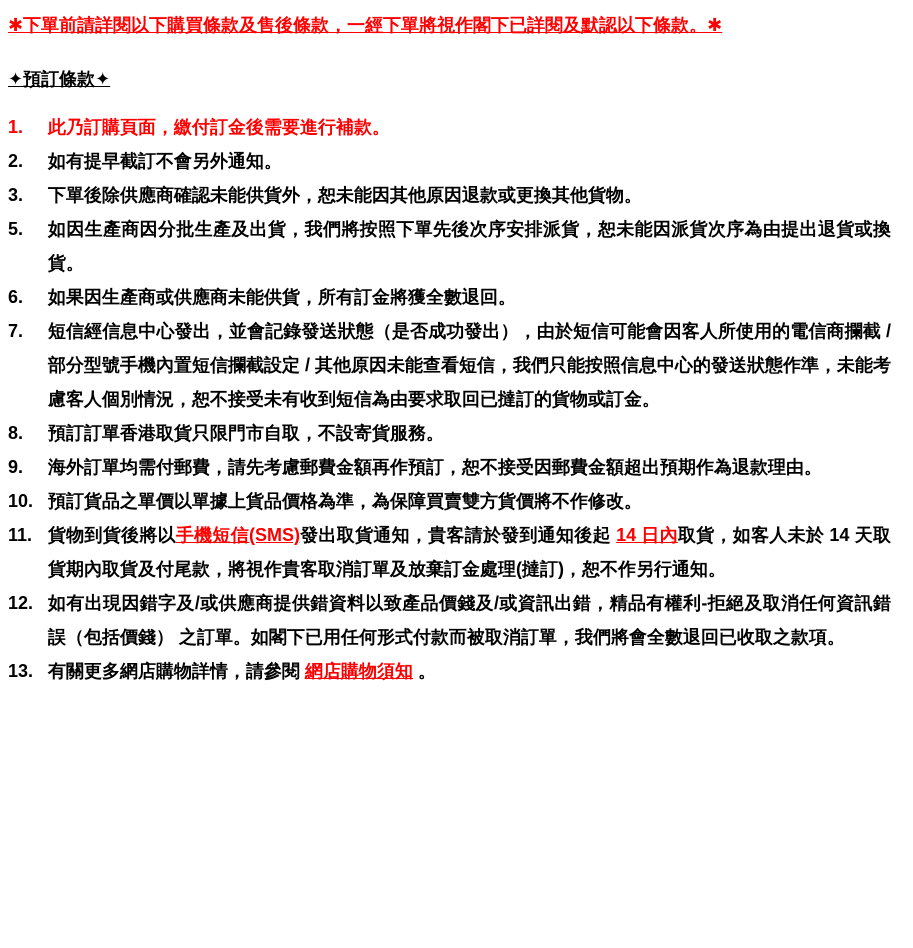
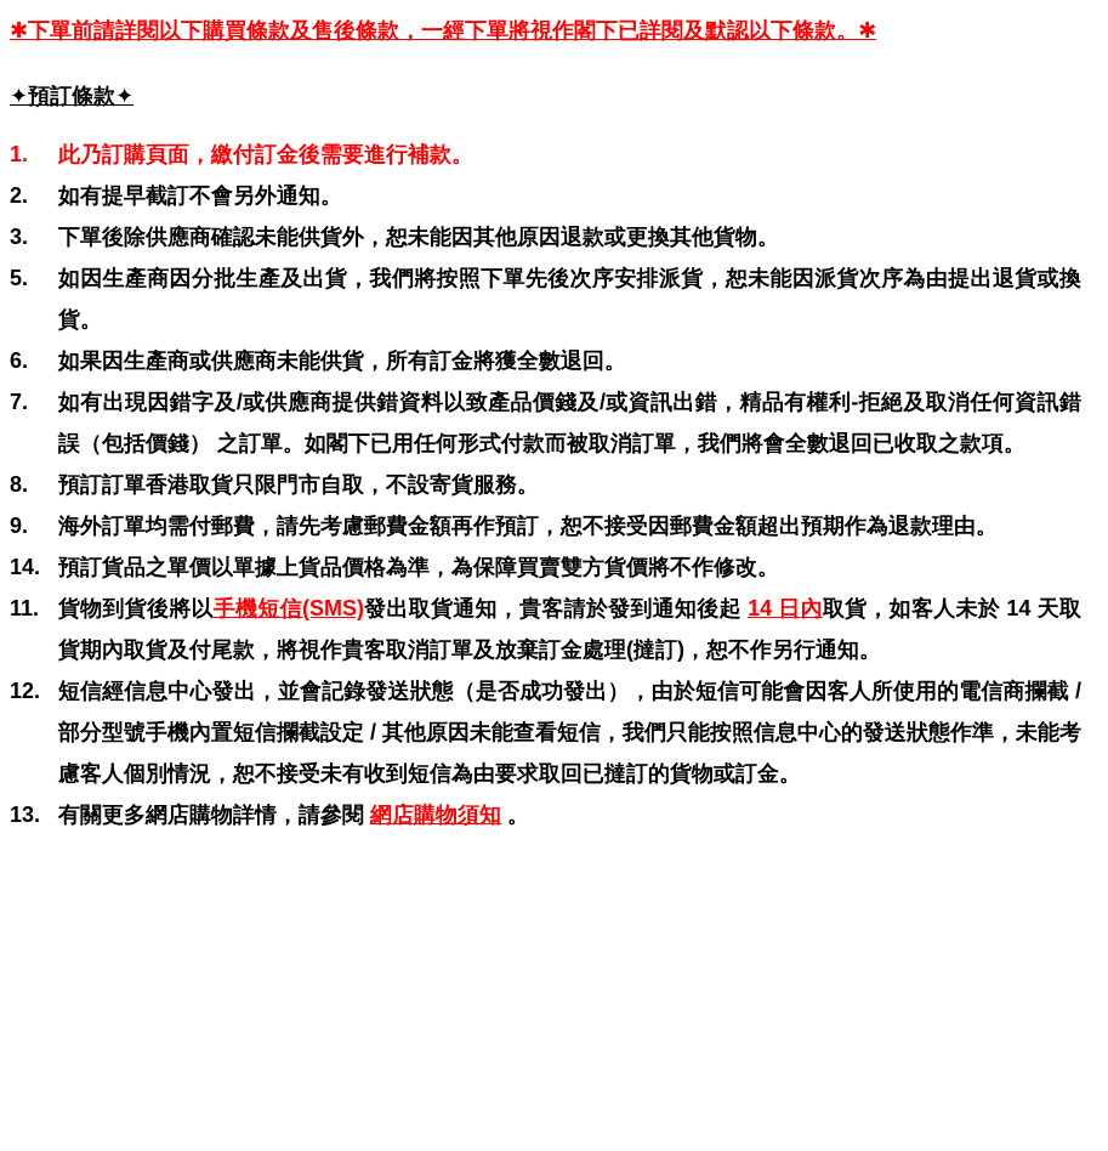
  ✱下單前請詳閱以下購買條款及售後條款，一經下單將視作閣下已詳閱及默認以下條款。✱
  ✦預訂條款✦
  1.
  此乃訂購頁面，繳付訂金後需要進行補款。
  2.
  如有提早截訂不會另外通知。
  3.
  下單後除供應商確認未能供貨外，恕未能因其他原因退款或更換其他貨物。
  5.
  如因生產商因分批生產及出貨，我們將按照下單先後次序安排派貨，恕未能因派貨次序為由提出退貨或換貨。
  6.
  如果因生產商或供應商未能供貨，所有訂金將獲全數退回。
  7.
- 短信經信息中心發出，並會記錄發送狀態（是否成功發出），由於短信可能會因客人所使用的電信商攔截 / 部分型號手機內置短信攔截設定 / 其他原因未能查看短信，我們只能按照信息中心的發送狀態作準，未能考慮客人個別情況，恕不接受未有收到短信為由要求取回已撻訂的貨物或訂金。
+ 如有出現因錯字及/或供應商提供錯資料以致產品價錢及/或資訊出錯，精品有權利-拒絕及取消任何資訊錯誤（包括價錢） 之訂單。如閣下已用任何形式付款而被取消訂單，我們將會全數退回已收取之款項。
  8.
  預訂訂單香港取貨只限門市自取，不設寄貨服務。
  9.
  海外訂單均需付郵費，請先考慮郵費金額再作預訂，恕不接受因郵費金額超出預期作為退款理由。
- 10.
+ 14.
  預訂貨品之單價以單據上貨品價格為準，為保障買賣雙方貨價將不作修改。
  11.
  貨物到貨後將以手機短信(SMS)發出取貨通知，貴客請於發到通知後起 14 日內取貨，如客人未於 14 天取貨期內取貨及付尾款，將視作貴客取消訂單及放棄訂金處理(撻訂)，恕不作另行通知。
  12.
- 如有出現因錯字及/或供應商提供錯資料以致產品價錢及/或資訊出錯，精品有權利-拒絕及取消任何資訊錯誤（包括價錢） 之訂單。如閣下已用任何形式付款而被取消訂單，我們將會全數退回已收取之款項。
+ 短信經信息中心發出，並會記錄發送狀態（是否成功發出），由於短信可能會因客人所使用的電信商攔截 / 部分型號手機內置短信攔截設定 / 其他原因未能查看短信，我們只能按照信息中心的發送狀態作準，未能考慮客人個別情況，恕不接受未有收到短信為由要求取回已撻訂的貨物或訂金。
  13.
  有關更多網店購物詳情，請參閱 網店購物須知 。
